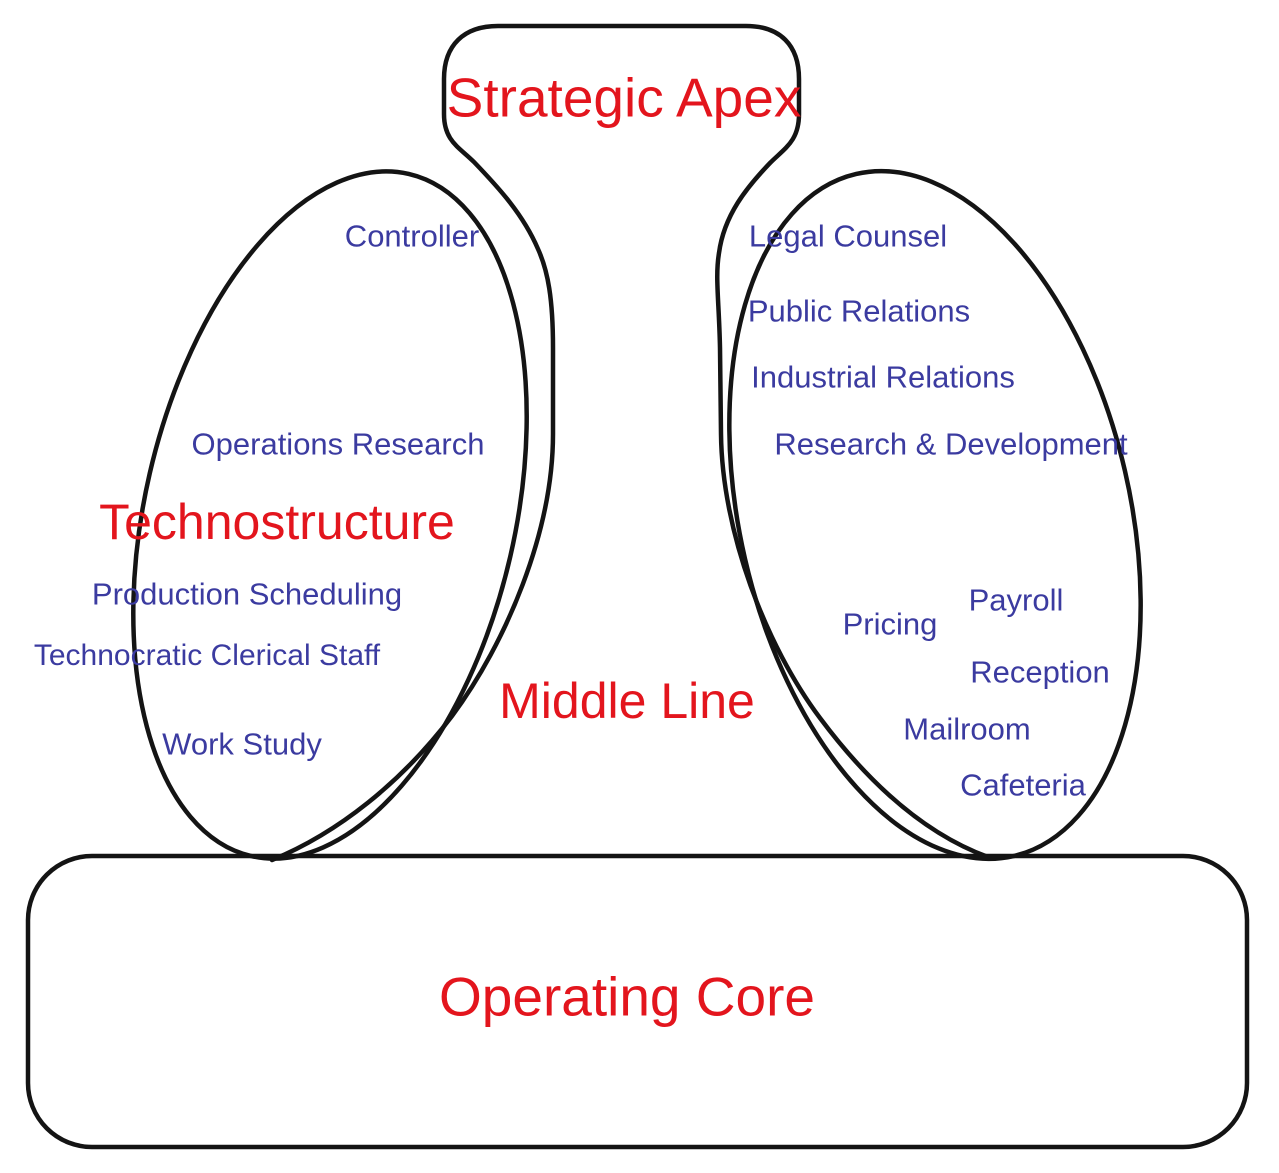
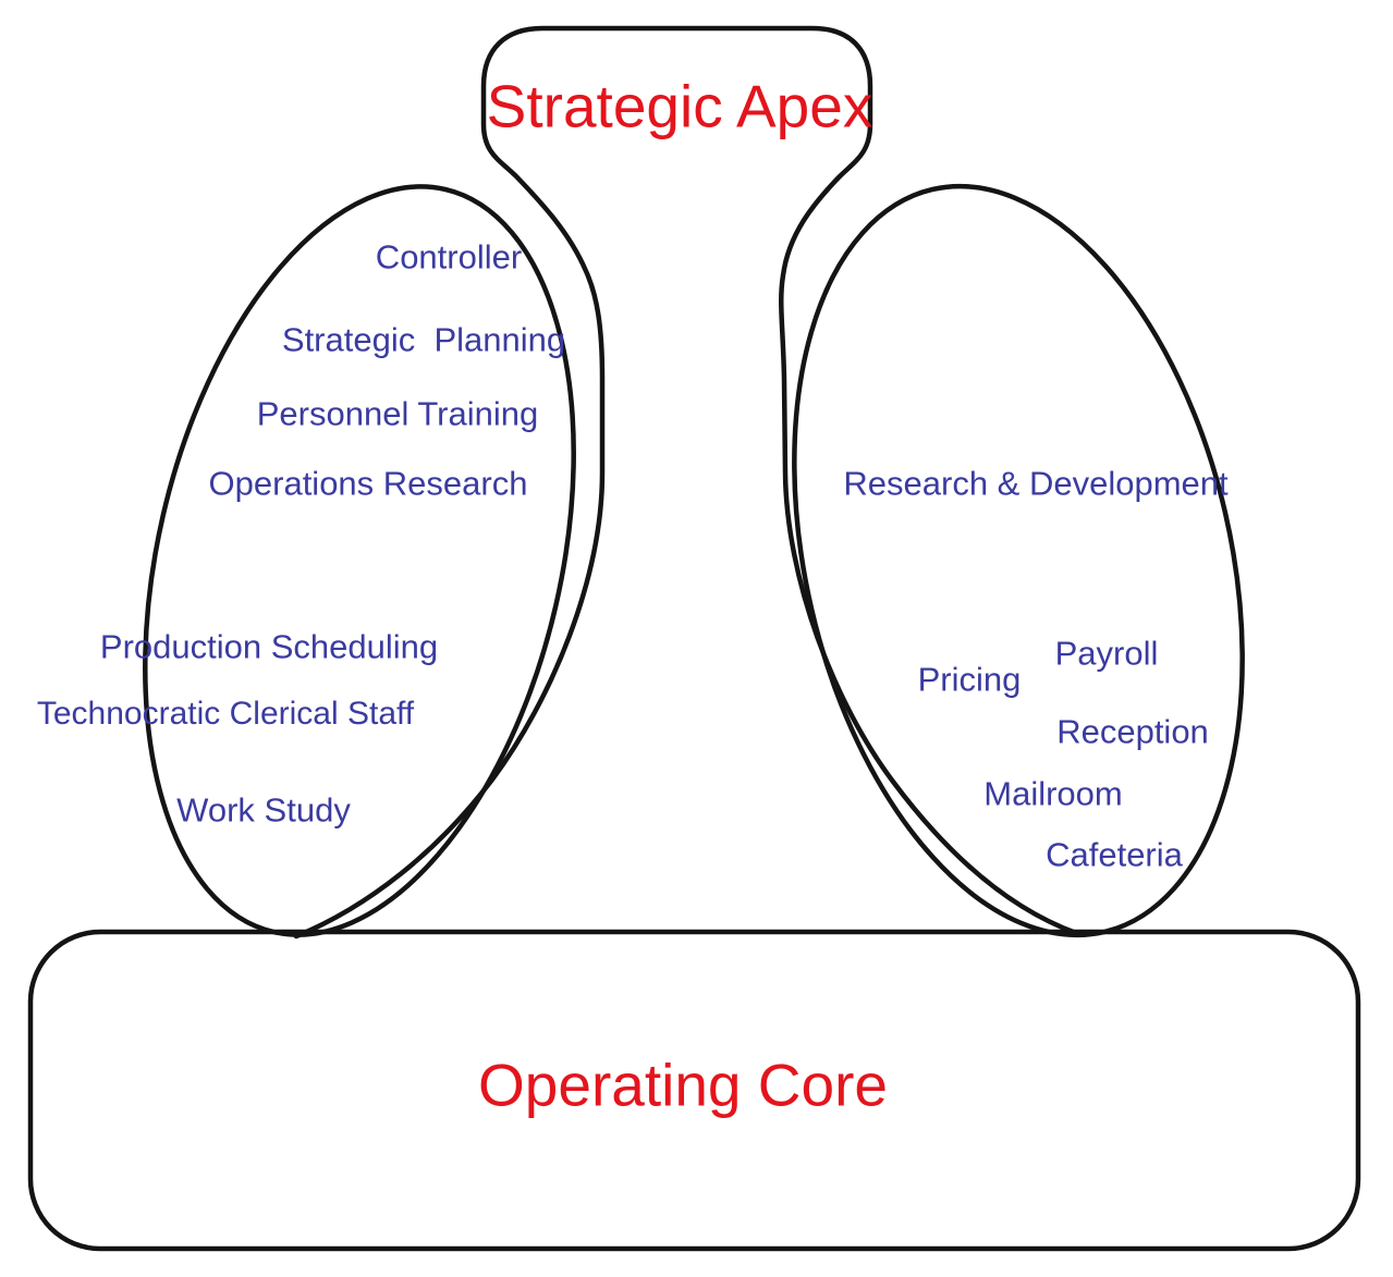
  Strategic Apex
- Technostructure
- Middle Line
  Operating Core
  Controller
+ Strategic Planning
+ Personnel Training
  Operations Research
  Production Scheduling
  Technocratic Clerical Staff
  Work Study
- Legal Counsel
- Public Relations
- Industrial Relations
  Research & Development
  Payroll
  Pricing
  Reception
  Mailroom
  Cafeteria
